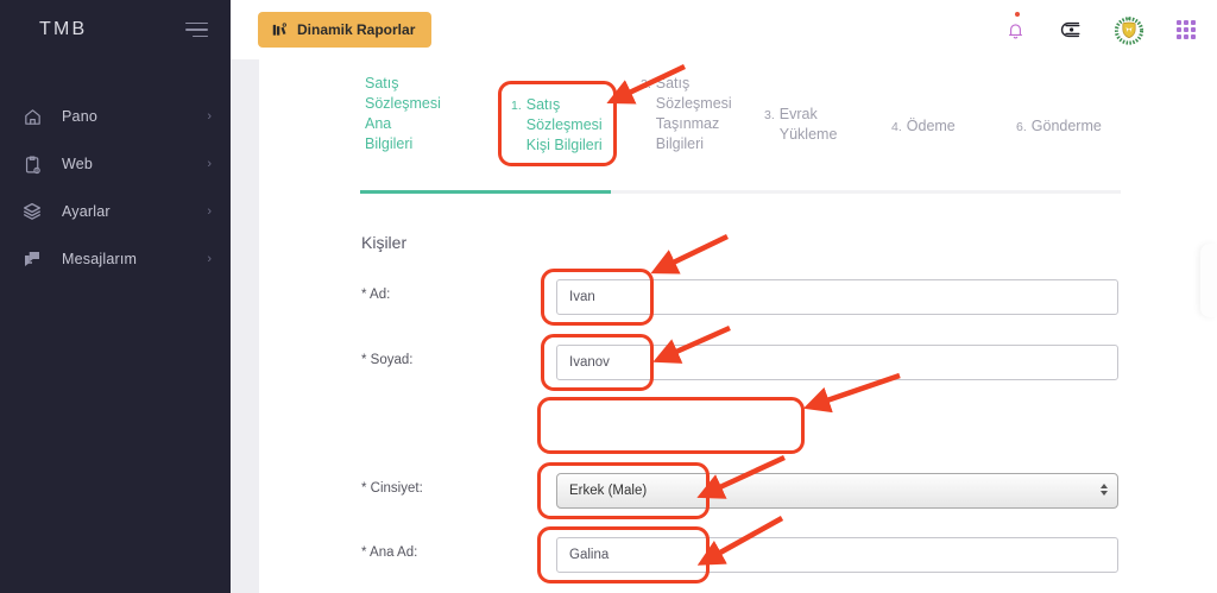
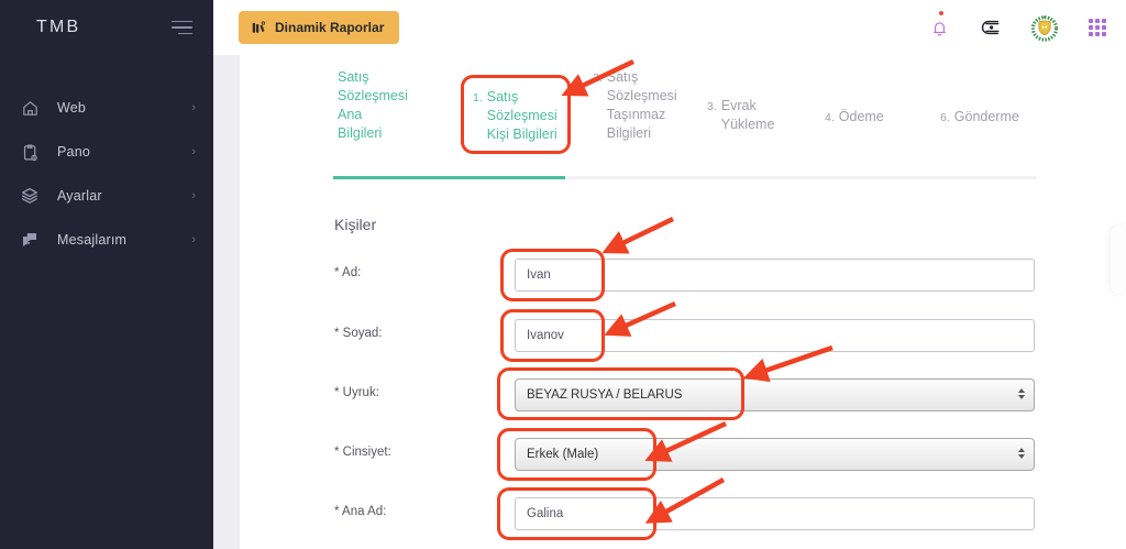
  TMB
- Pano
+ Web
  ›
- Web
+ Pano
  ›
  Ayarlar
  ›
  Mesajlarım
  ›
  Dinamik Raporlar
  Satış
  Sözleşmesi
  Ana
  Bilgileri
  1.
  Satış
  Sözleşmesi
  Kişi Bilgileri
  Satış
  Sözleşmesi
  Taşınmaz
  Bilgileri
  3.
  Evrak
  Yükleme
  4.
  Ödeme
  6.
  Gönderme
  Kişiler
  * Ad:
  Ivan
  * Soyad:
  Ivanov
+ * Uyruk:
+ BEYAZ RUSYA / BELARUS
  * Cinsiyet:
  Erkek (Male)
  * Ana Ad:
  Galina
